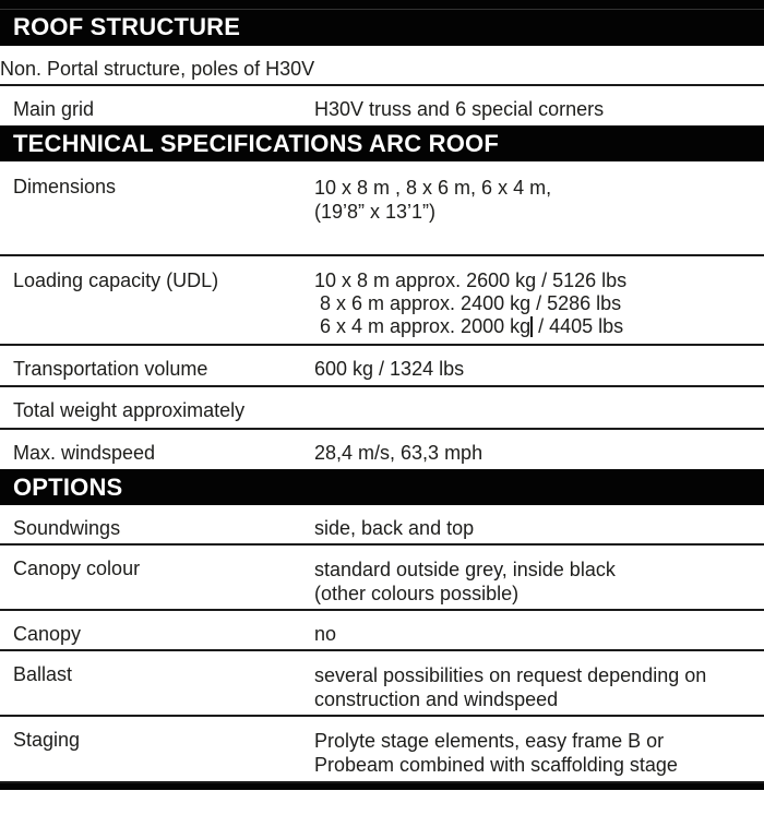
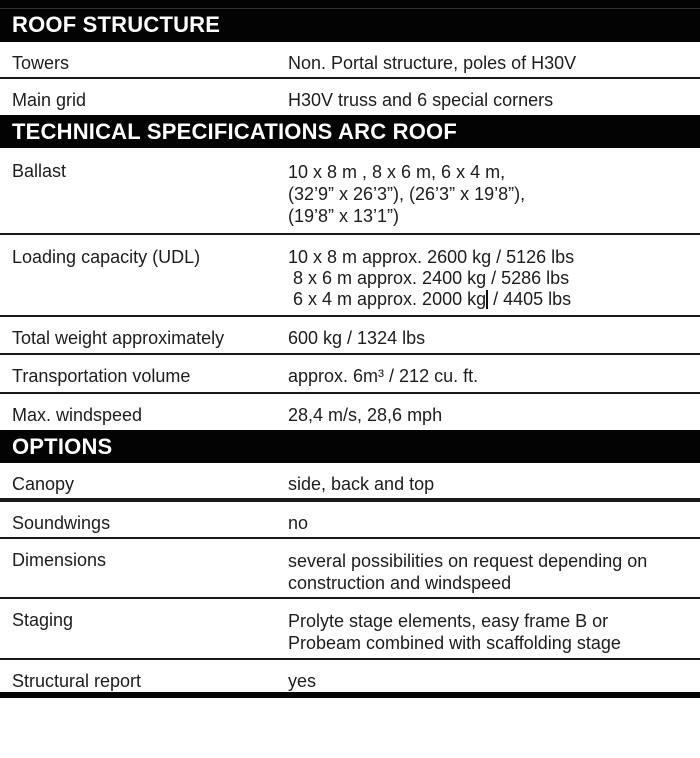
  ROOF STRUCTURE
+ Towers
  Non. Portal structure, poles of H30V
  Main grid
  H30V truss and 6 special corners
  TECHNICAL SPECIFICATIONS ARC ROOF
- Dimensions
+ Ballast
  10 x 8 m , 8 x 6 m, 6 x 4 m,
+ (32’9” x 26’3”), (26’3” x 19’8”),
  (19’8” x 13’1”)
  Loading capacity (UDL)
  10 x 8 m approx. 2600 kg / 5126 lbs
  8 x 6 m approx. 2400 kg / 5286 lbs
  6 x 4 m approx. 2000 kg / 4405 lbs
- Transportation volume
+ Total weight approximately
  600 kg / 1324 lbs
- Total weight approximately
+ Transportation volume
+ approx. 6m³ / 212 cu. ft.
  Max. windspeed
- 28,4 m/s, 63,3 mph
+ 28,4 m/s, 28,6 mph
  OPTIONS
- Soundwings
+ Canopy
  side, back and top
- Canopy colour
- standard outside grey, inside black
- (other colours possible)
- Canopy
+ Soundwings
  no
- Ballast
+ Dimensions
  several possibilities on request depending on
  construction and windspeed
  Staging
  Prolyte stage elements, easy frame B or
  Probeam combined with scaffolding stage
+ Structural report
+ yes
